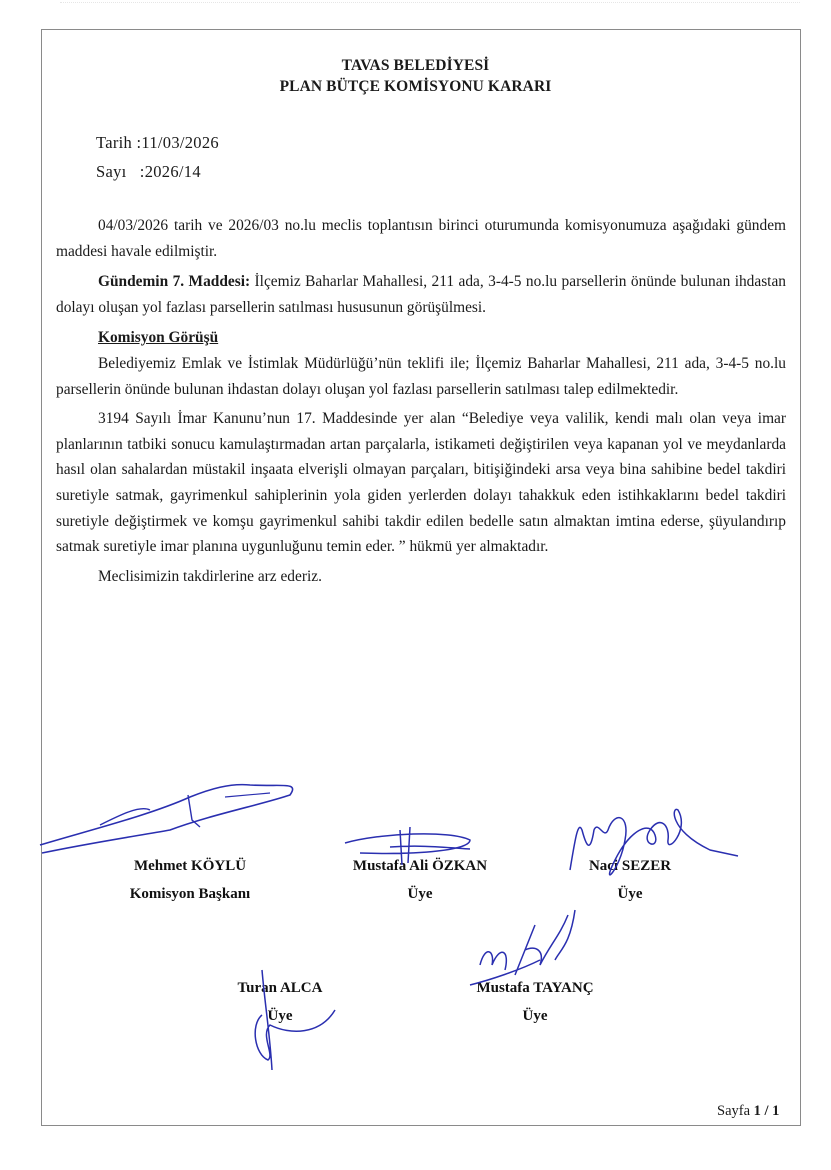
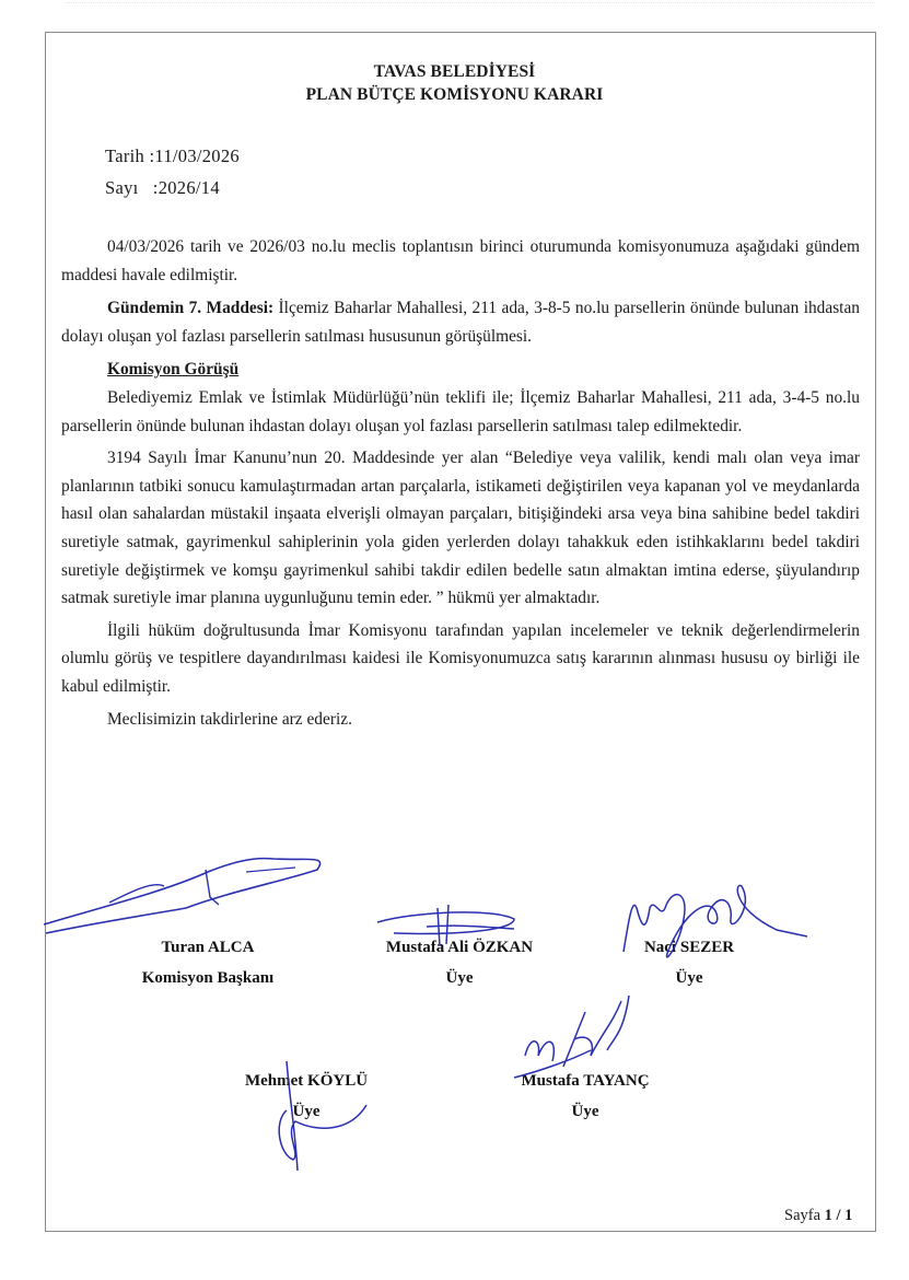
  TAVAS BELEDİYESİ
  PLAN BÜTÇE KOMİSYONU KARARI
  Tarih :11/03/2026
  Sayı :2026/14
  04/03/2026 tarih ve 2026/03 no.lu meclis toplantısın birinci oturumunda komisyonumuza aşağıdaki gündem maddesi havale edilmiştir.
- Gündemin 7. Maddesi: İlçemiz Baharlar Mahallesi, 211 ada, 3-4-5 no.lu parsellerin önünde bulunan ihdastan dolayı oluşan yol fazlası parsellerin satılması hususunun görüşülmesi.
+ Gündemin 7. Maddesi: İlçemiz Baharlar Mahallesi, 211 ada, 3-8-5 no.lu parsellerin önünde bulunan ihdastan dolayı oluşan yol fazlası parsellerin satılması hususunun görüşülmesi.
  Komisyon Görüşü
  Belediyemiz Emlak ve İstimlak Müdürlüğü’nün teklifi ile; İlçemiz Baharlar Mahallesi, 211 ada, 3-4-5 no.lu parsellerin önünde bulunan ihdastan dolayı oluşan yol fazlası parsellerin satılması talep edilmektedir.
- 3194 Sayılı İmar Kanunu’nun 17. Maddesinde yer alan “Belediye veya valilik, kendi malı olan veya imar planlarının tatbiki sonucu kamulaştırmadan artan parçalarla, istikameti değiştirilen veya kapanan yol ve meydanlarda hasıl olan sahalardan müstakil inşaata elverişli olmayan parçaları, bitişiğindeki arsa veya bina sahibine bedel takdiri suretiyle satmak, gayrimenkul sahiplerinin yola giden yerlerden dolayı tahakkuk eden istihkaklarını bedel takdiri suretiyle değiştirmek ve komşu gayrimenkul sahibi takdir edilen bedelle satın almaktan imtina ederse, şüyulandırıp satmak suretiyle imar planına uygunluğunu temin eder. ” hükmü yer almaktadır.
+ 3194 Sayılı İmar Kanunu’nun 20. Maddesinde yer alan “Belediye veya valilik, kendi malı olan veya imar planlarının tatbiki sonucu kamulaştırmadan artan parçalarla, istikameti değiştirilen veya kapanan yol ve meydanlarda hasıl olan sahalardan müstakil inşaata elverişli olmayan parçaları, bitişiğindeki arsa veya bina sahibine bedel takdiri suretiyle satmak, gayrimenkul sahiplerinin yola giden yerlerden dolayı tahakkuk eden istihkaklarını bedel takdiri suretiyle değiştirmek ve komşu gayrimenkul sahibi takdir edilen bedelle satın almaktan imtina ederse, şüyulandırıp satmak suretiyle imar planına uygunluğunu temin eder. ” hükmü yer almaktadır.
+ İlgili hüküm doğrultusunda İmar Komisyonu tarafından yapılan incelemeler ve teknik değerlendirmelerin olumlu görüş ve tespitlere dayandırılması kaidesi ile Komisyonumuzca satış kararının alınması hususu oy birliği ile kabul edilmiştir.
  Meclisimizin takdirlerine arz ederiz.
- Mehmet KÖYLÜ
+ Turan ALCA
  Komisyon Başkanı
  Mustafa Ali ÖZKAN
  Üye
  Nac SEZER
  Üye
- Turan ALCA
+ Mehmet KÖYLÜ
  Üye
  Mustafa TAYANÇ
  Üye
  Sayfa 1 / 1
